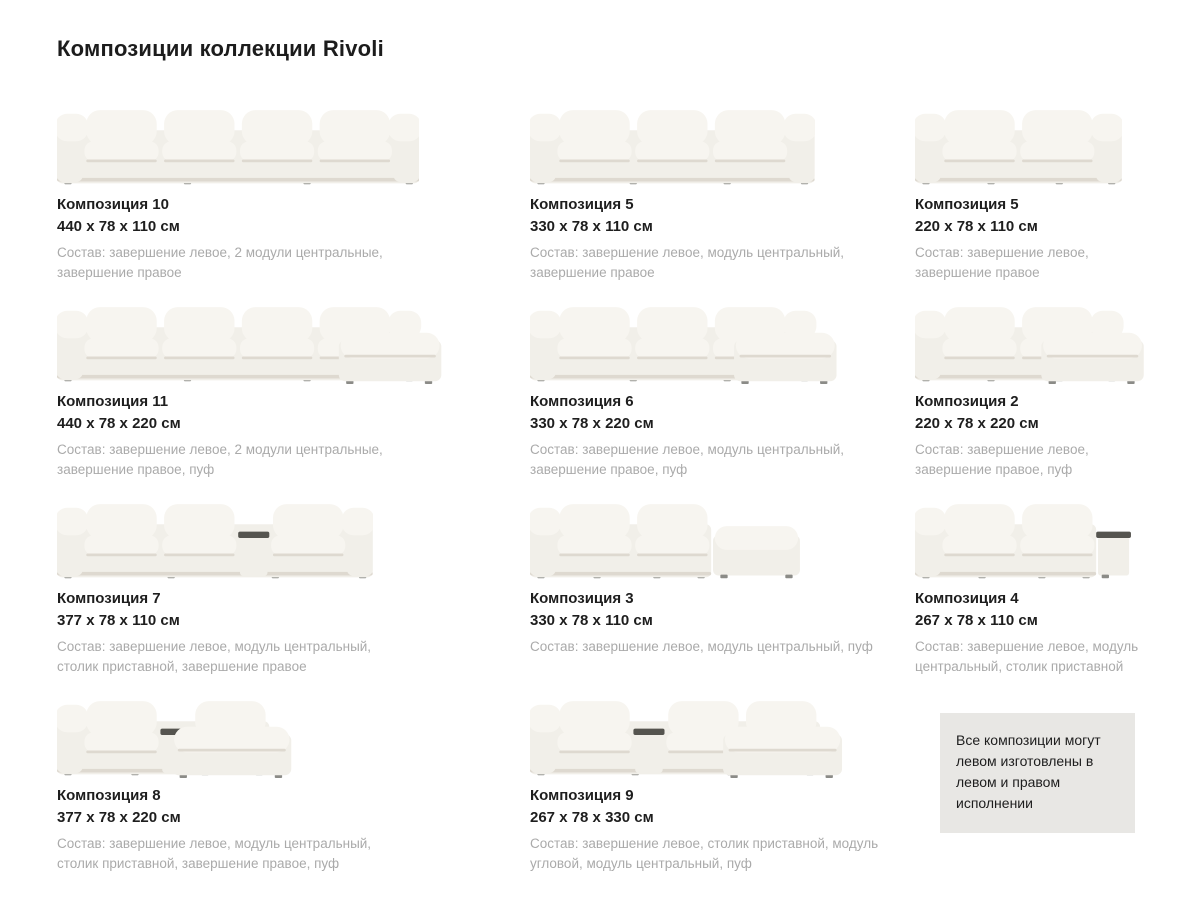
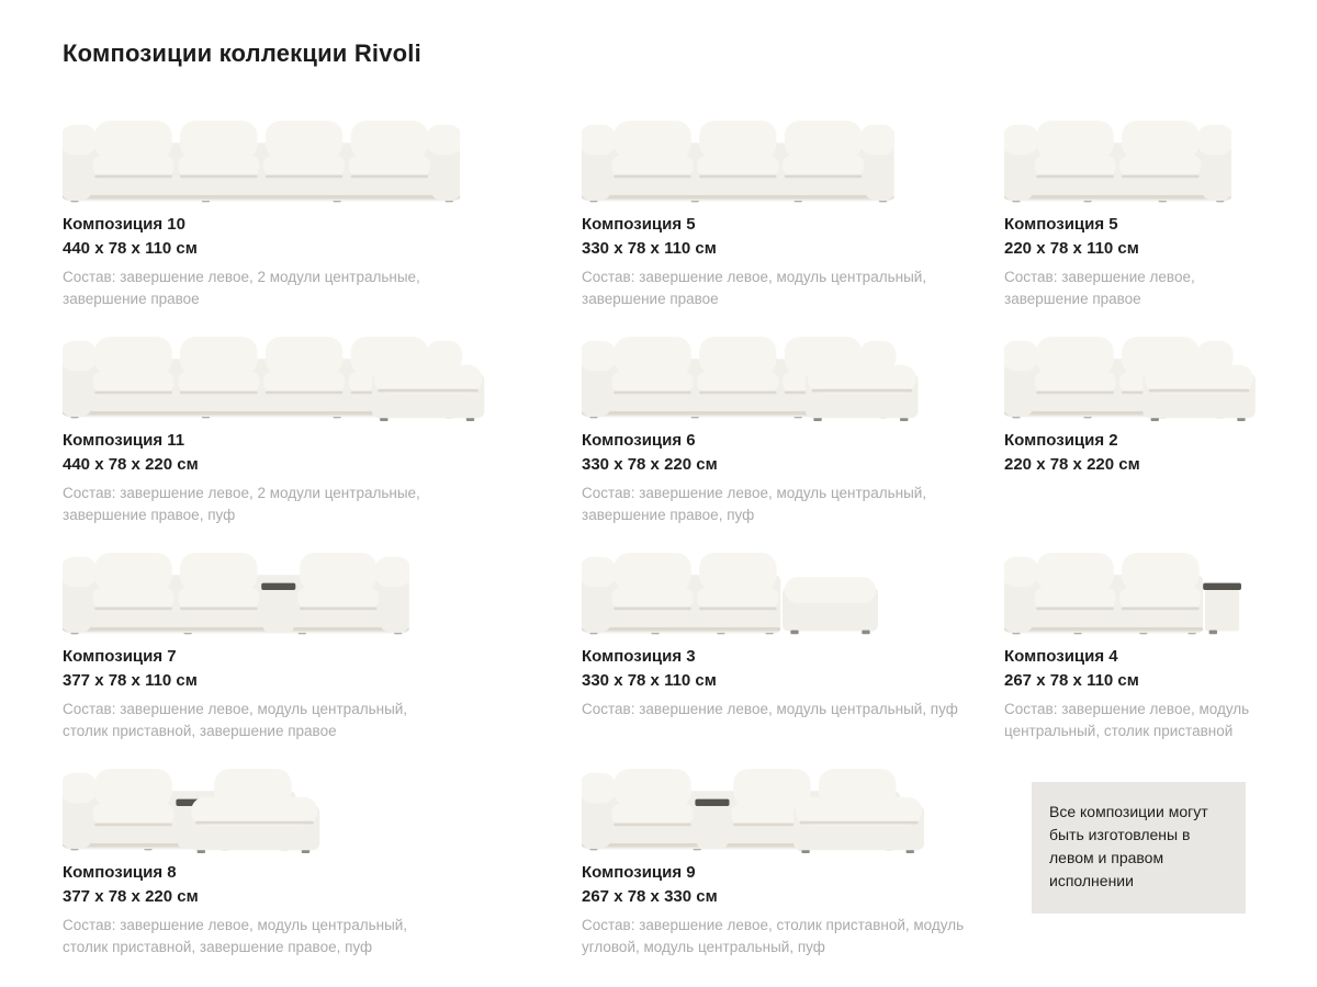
  Композиции коллекции Rivoli
  Композиция 10
  440 x 78 x 110 см
  Состав: завершение левое, 2 модули центральные, завершение правое
  Композиция 5
  330 x 78 x 110 см
  Состав: завершение левое, модуль центральный, завершение правое
  Композиция 5
  220 x 78 x 110 см
  Состав: завершение левое, завершение правое
  Композиция 11
  440 x 78 x 220 см
  Состав: завершение левое, 2 модули центральные, завершение правое, пуф
  Композиция 6
  330 x 78 x 220 см
  Состав: завершение левое, модуль центральный, завершение правое, пуф
  Композиция 2
  220 x 78 x 220 см
- Состав: завершение левое, завершение правое, пуф
  Композиция 7
  377 x 78 x 110 см
  Состав: завершение левое, модуль центральный, столик приставной, завершение правое
  Композиция 3
  330 x 78 x 110 см
  Состав: завершение левое, модуль центральный, пуф
  Композиция 4
  267 x 78 x 110 см
  Состав: завершение левое, модуль центральный, столик приставной
  Композиция 8
  377 x 78 x 220 см
  Состав: завершение левое, модуль центральный, столик приставной, завершение правое, пуф
  Композиция 9
  267 x 78 x 330 см
  Состав: завершение левое, столик приставной, модуль угловой, модуль центральный, пуф
- Все композиции могут левом изготовлены в левом и правом исполнении
+ Все композиции могут быть изготовлены в левом и правом исполнении
